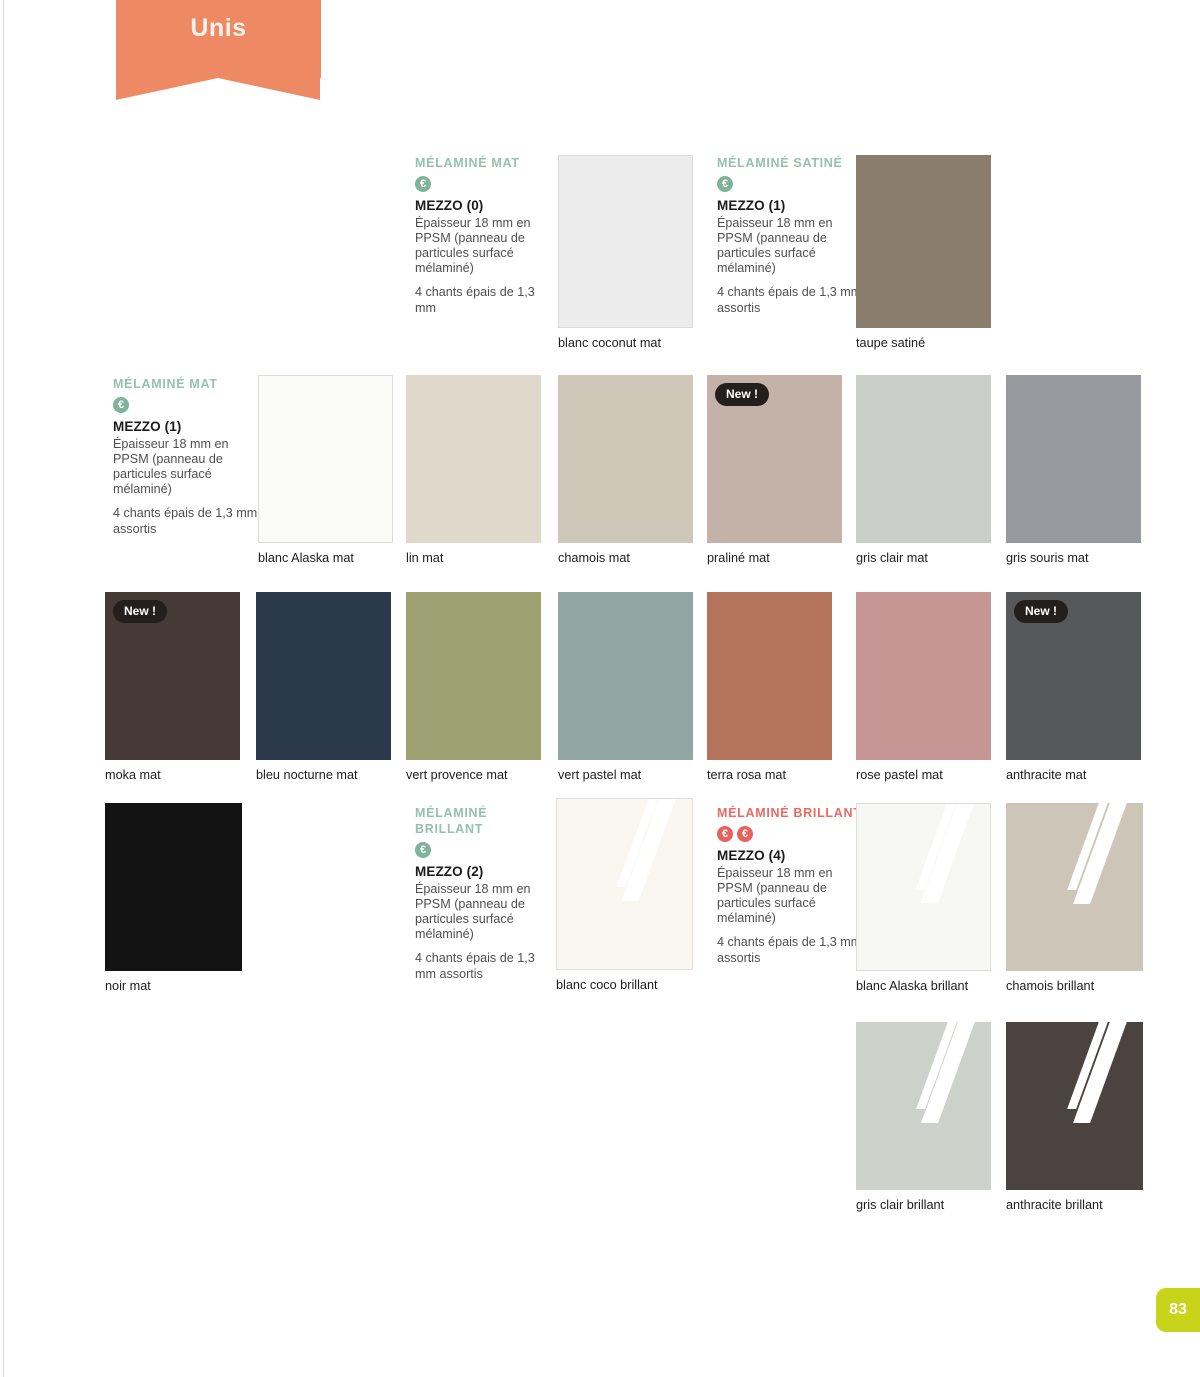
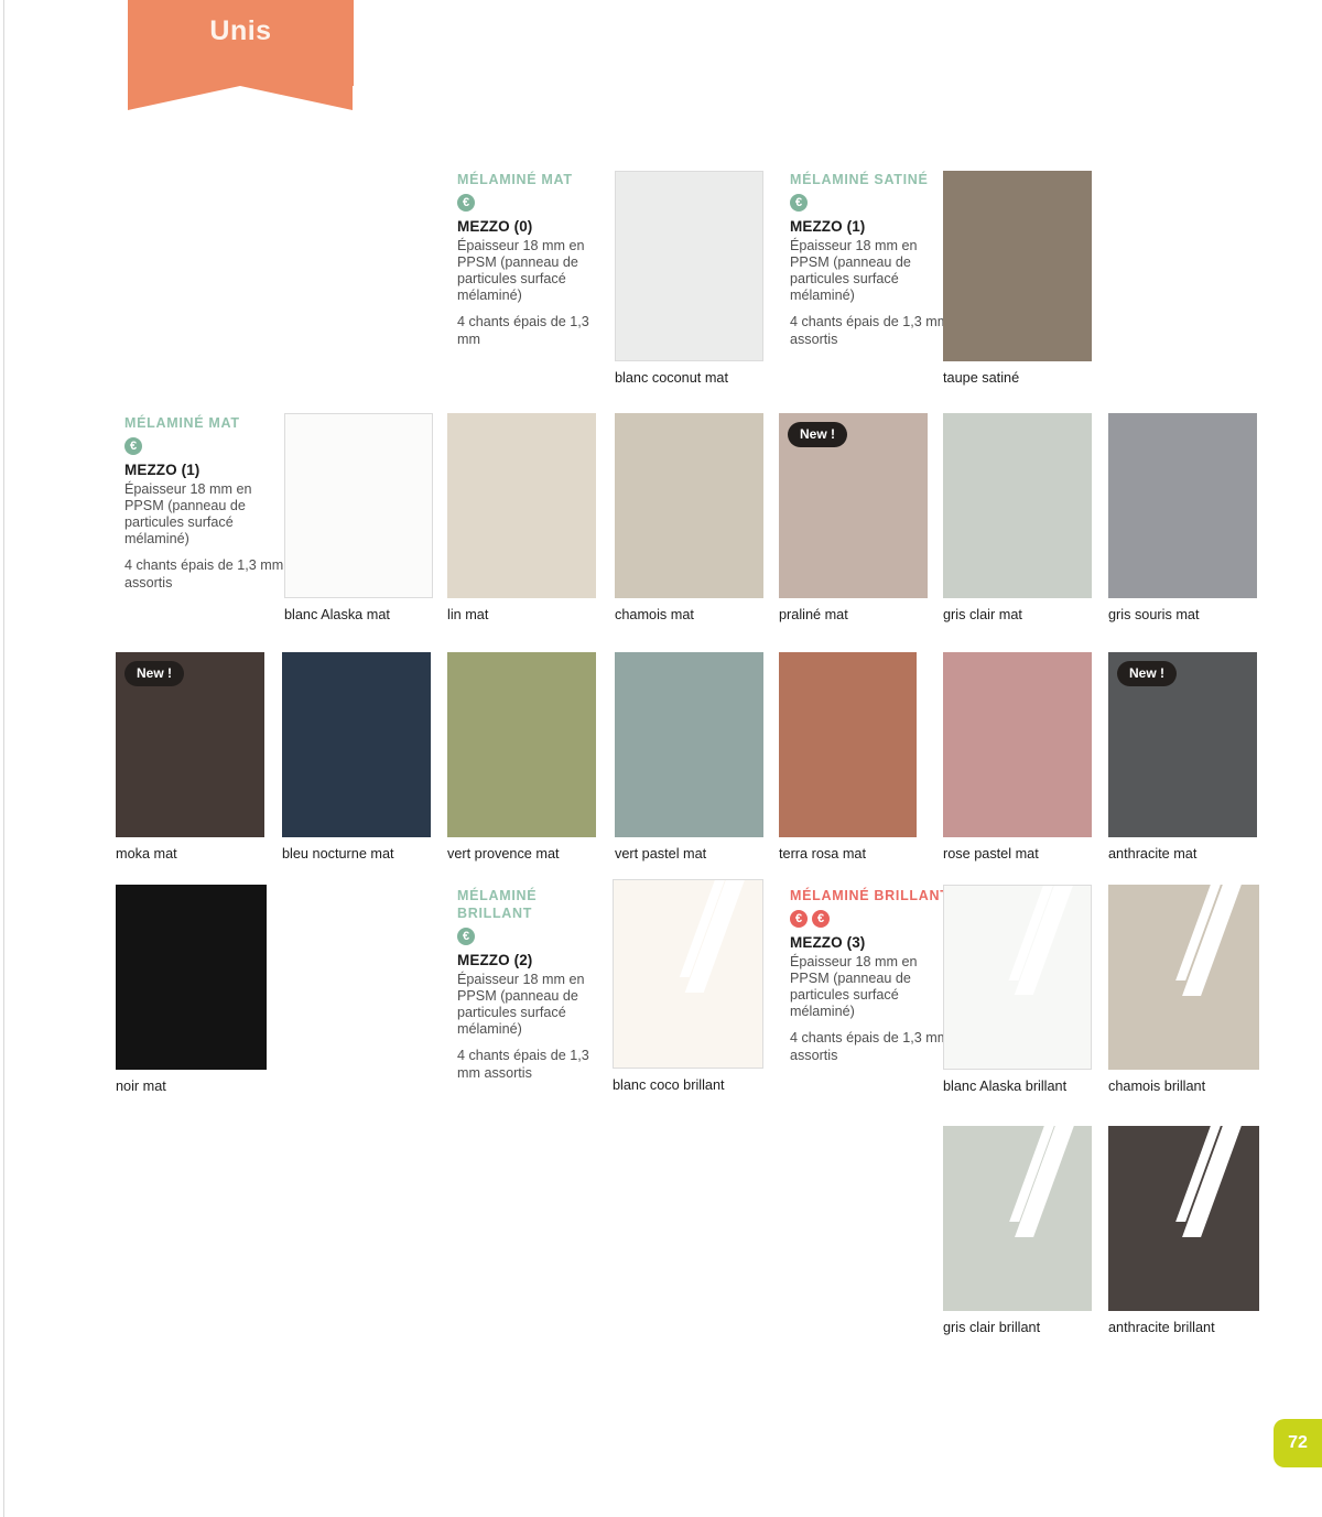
  Unis
  MÉLAMINÉ MAT
  €
  MEZZO (0)
  Épaisseur 18 mm en PPSM (panneau de particules surfacé mélaminé)
  4 chants épais de 1,3 mm
  MÉLAMINÉ SATINÉ
  €
  MEZZO (1)
  Épaisseur 18 mm en PPSM (panneau de particules surfacé mélaminé)
  4 chants épais de 1,3 m assortis
  MÉLAMINÉ MAT
  €
  MEZZO (1)
  Épaisseur 18 mm en PPSM (panneau de particules surfacé mélaminé)
  4 chants épais de 1,3 mm assortis
  MÉLAMINÉ BRILLANT
  €
  MEZZO (2)
  Épaisseur 18 mm en PPSM (panneau de particules surfacé mélaminé)
  4 chants épais de 1,3 mm assortis
  MÉLAMINÉ BRILLAN
  €
  €
- MEZZO (4)
+ MEZZO (3)
  Épaisseur 18 mm en PPSM (panneau de particules surfacé mélaminé)
  4 chants épais de 1,3 m assortis
  blanc coconut mat
  taupe satiné
  blanc Alaska mat
  lin mat
  chamois mat
  New !
  praliné mat
  gris clair mat
  gris souris mat
  New !
  moka mat
  bleu nocturne mat
  vert provence mat
  vert pastel mat
  terra rosa mat
  rose pastel mat
  New !
  anthracite mat
  noir mat
  blanc coco brillant
  blanc Alaska brillant
  chamois brillant
  gris clair brillant
  anthracite brillant
- 83
+ 72
